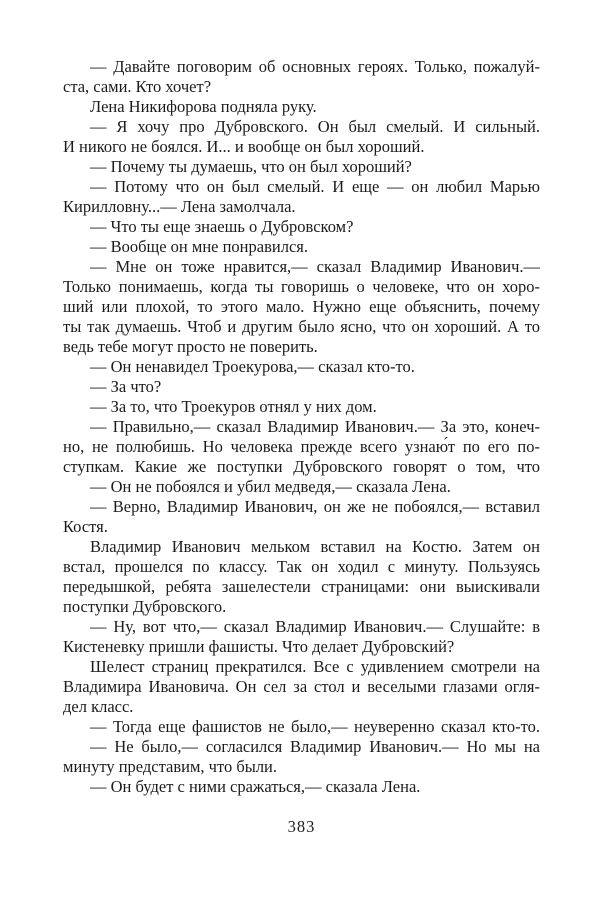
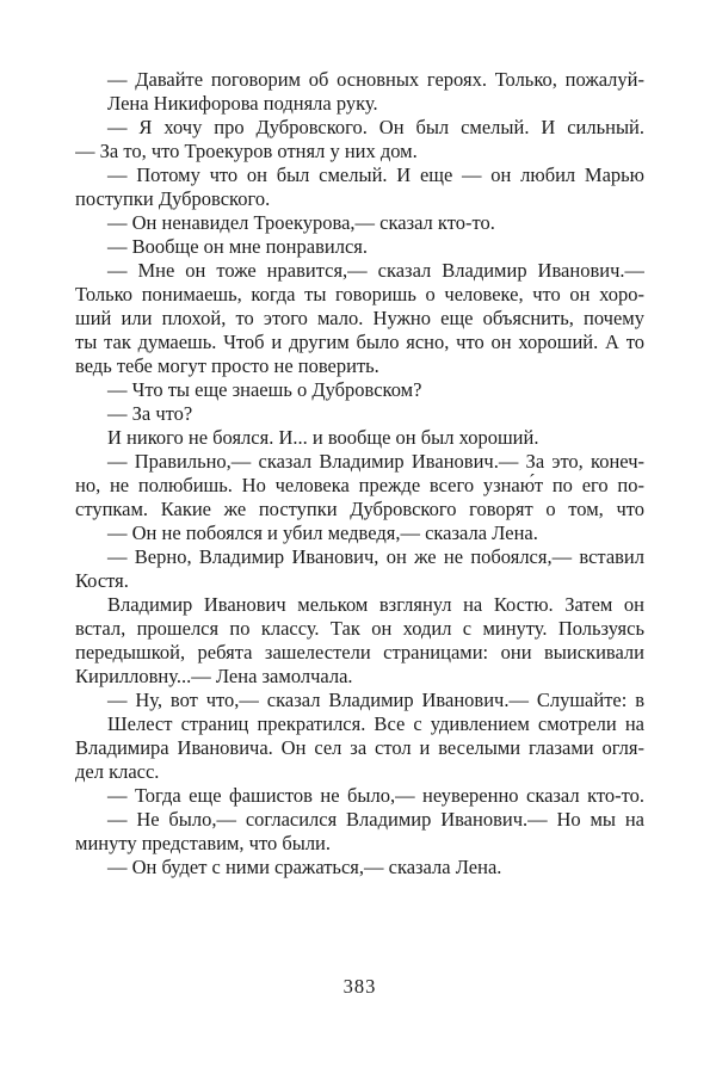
  — Давайте поговорим об основных героях. Только, пожалуй-
- ста, сами. Кто хочет?
  Лена Никифорова подняла руку.
  — Я хочу про Дубровского. Он был смелый. И сильный.
- И никого не боялся. И... и вообще он был хороший.
+ — За то, что Троекуров отнял у них дом.
- — Почему ты думаешь, что он был хороший?
  — Потому что он был смелый. И еще — он любил Марью
- Кирилловну...— Лена замолчала.
+ поступки Дубровского.
- — Что ты еще знаешь о Дубровском?
+ — Он ненавидел Троекурова,— сказал кто-то.
  — Вообще он мне понравился.
  — Мне он тоже нравится,— сказал Владимир Иванович.—
  Только понимаешь, когда ты говоришь о человеке, что он хоро-
  ший или плохой, то этого мало. Нужно еще объяснить, почему
  ты так думаешь. Чтоб и другим было ясно, что он хороший. А то
  ведь тебе могут просто не поверить.
- — Он ненавидел Троекурова,— сказал кто-то.
+ — Что ты еще знаешь о Дубровском?
  — За что?
- — За то, что Троекуров отнял у них дом.
+ И никого не боялся. И... и вообще он был хороший.
  — Правильно,— сказал Владимир Иванович.— За это, конеч-
  но, не полюбишь. Но человека прежде всего узнаю́т по его по-
  ступкам. Какие же поступки Дубровского говорят о том, что
  — Он не побоялся и убил медведя,— сказала Лена.
  — Верно, Владимир Иванович, он же не побоялся,— вставил
  Костя.
- Владимир Иванович мельком вставил на Костю. Затем он
+ Владимир Иванович мельком взглянул на Костю. Затем он
  встал, прошелся по классу. Так он ходил с минуту. Пользуясь
  передышкой, ребята зашелестели страницами: они выискивали
- поступки Дубровского.
+ Кирилловну...— Лена замолчала.
  — Ну, вот что,— сказал Владимир Иванович.— Слушайте: в
- Кистеневку пришли фашисты. Что делает Дубровский?
  Шелест страниц прекратился. Все с удивлением смотрели на
  Владимира Ивановича. Он сел за стол и веселыми глазами огля-
  дел класс.
  — Тогда еще фашистов не было,— неуверенно сказал кто-то.
  — Не было,— согласился Владимир Иванович.— Но мы на
  минуту представим, что были.
  — Он будет с ними сражаться,— сказала Лена.
  383
